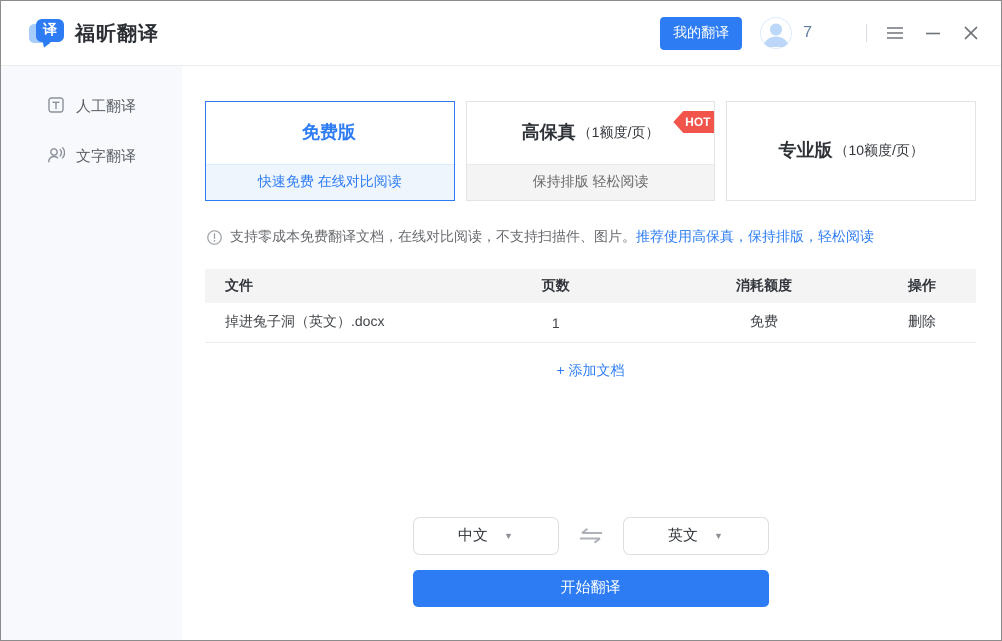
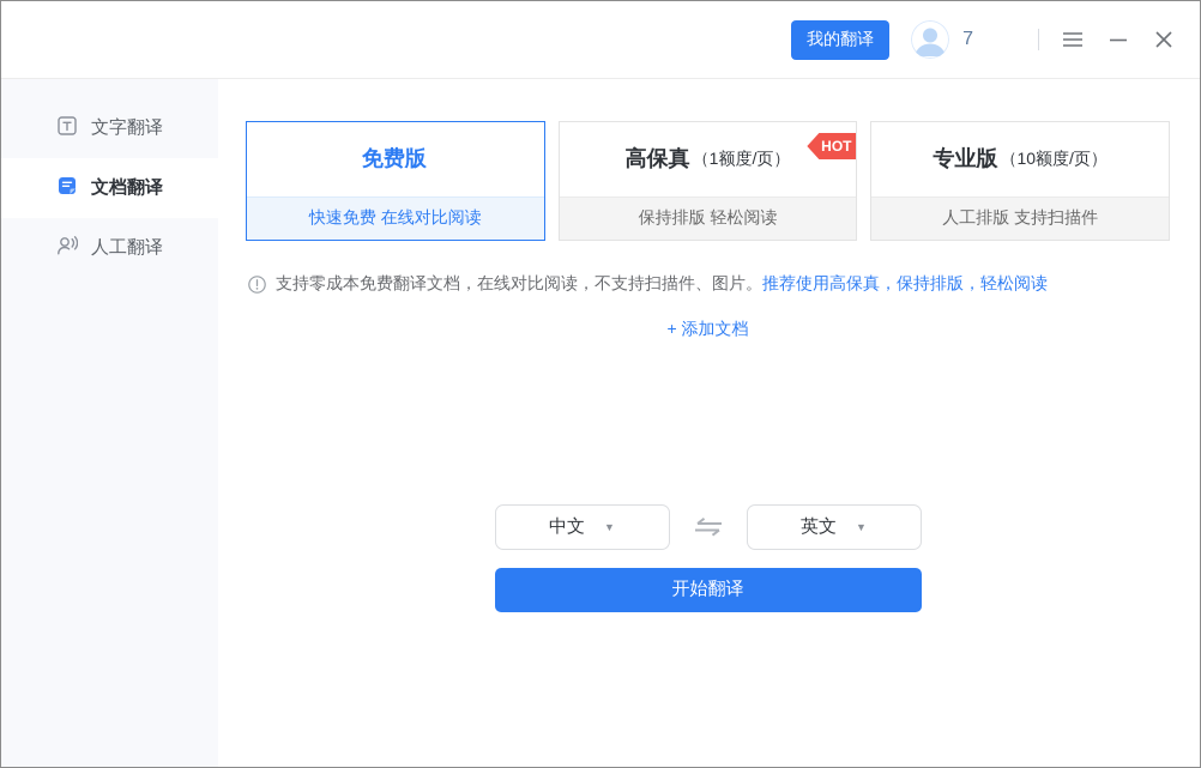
- 译
- 福昕翻译
  我的翻译
  7
- 人工翻译
+ 文字翻译
+ 文档翻译
- 文字翻译
+ 人工翻译
  免费版
  快速免费 在线对比阅读
  HOT
  高保真
  （1额度/页）
  保持排版 轻松阅读
  专业版
  （10额度/页）
+ 人工排版 支持扫描件
  支持零成本免费翻译文档，在线对比阅读，不支持扫描件、图片。推荐使用高保真，保持排版，轻松阅读
- 文件
- 页数
- 消耗额度
- 操作
- 掉进兔子洞（英文）.docx
- 1
- 免费
- 删除
  + 添加文档
  中文
  ▼
  英文
  ▼
  开始翻译
